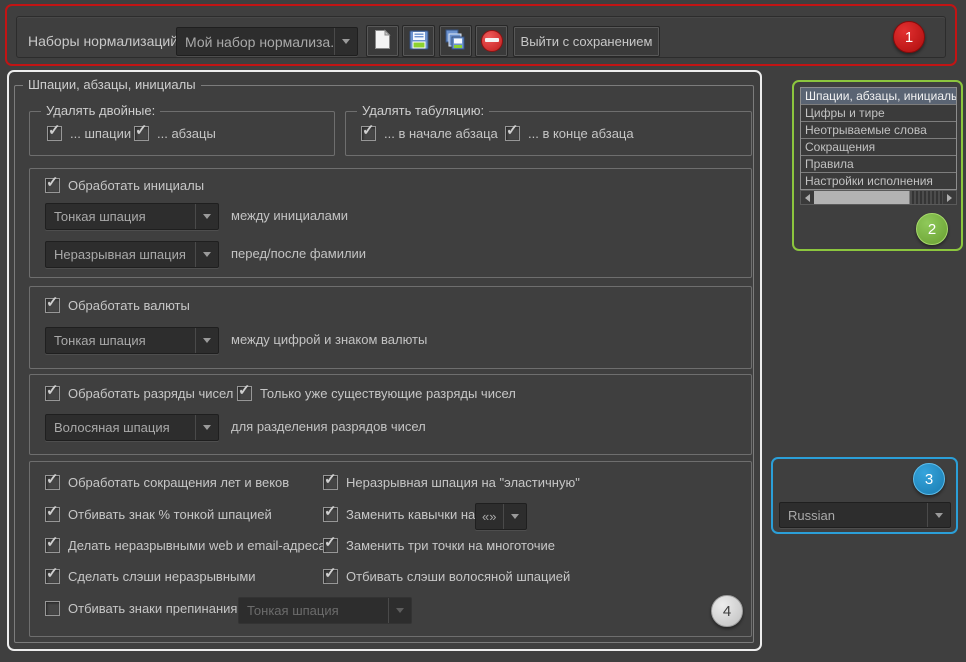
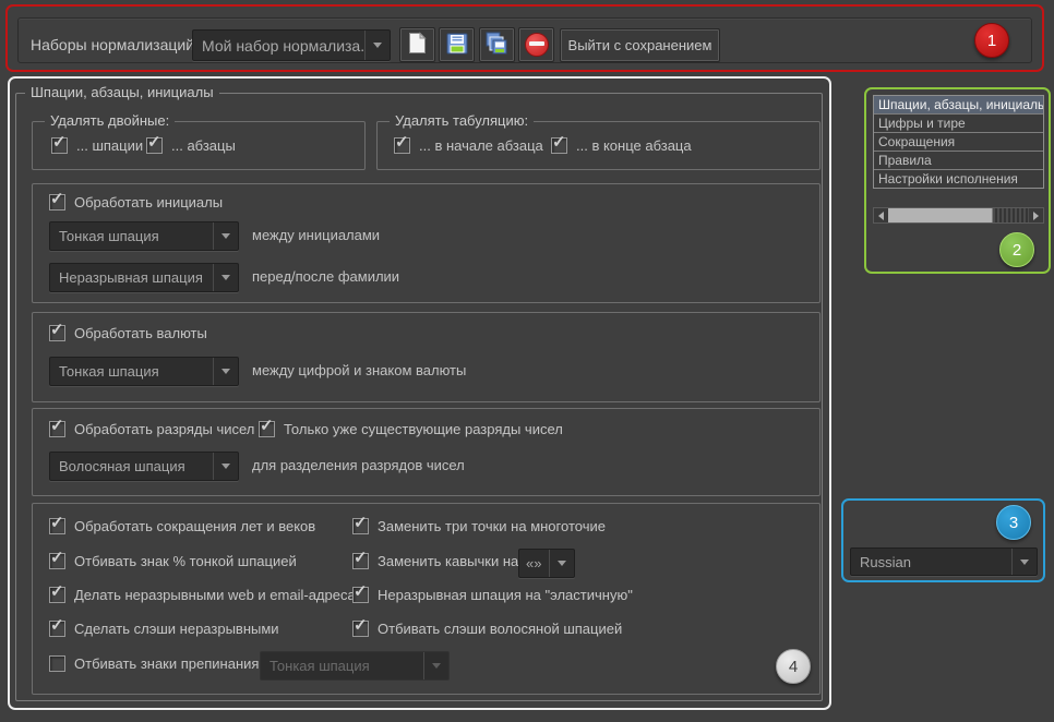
  Наборы нормализаций
  Мой набор нормализа.
  Выйти с сохранением
  1
  Шпации, абзацы, инициалы
  Удалять двойные:
  ... шпации
  ... абзацы
  Удалять табуляцию:
  ... в начале абзаца
  ... в конце абзаца
  Обработать инициалы
  Тонкая шпация
  между инициалами
  Неразрывная шпация
  перед/после фамилии
  Обработать валюты
  Тонкая шпация
  между цифрой и знаком валюты
  Обработать разряды чисел
  Только уже существующие разряды чисел
  Волосяная шпация
  для разделения разрядов чисел
  Обработать сокращения лет и веков
  Отбивать знак % тонкой шпацией
  Делать неразрывными web и email-адрес
  Сделать слэши неразрывными
  Отбивать знаки препинания
  Тонкая шпация
- Неразрывная шпация на "эластичную"
+ Заменить три точки на многоточие
  Заменить кавычки на
  «»
- Заменить три точки на многоточие
+ Неразрывная шпация на "эластичную"
  Отбивать слэши волосяной шпацией
  4
  Шпации, абзацы, инициалы
  Цифры и тире
- Неотрываемые слова
  Сокращения
  Правила
  Настройки исполнения
  2
  3
  Russian
